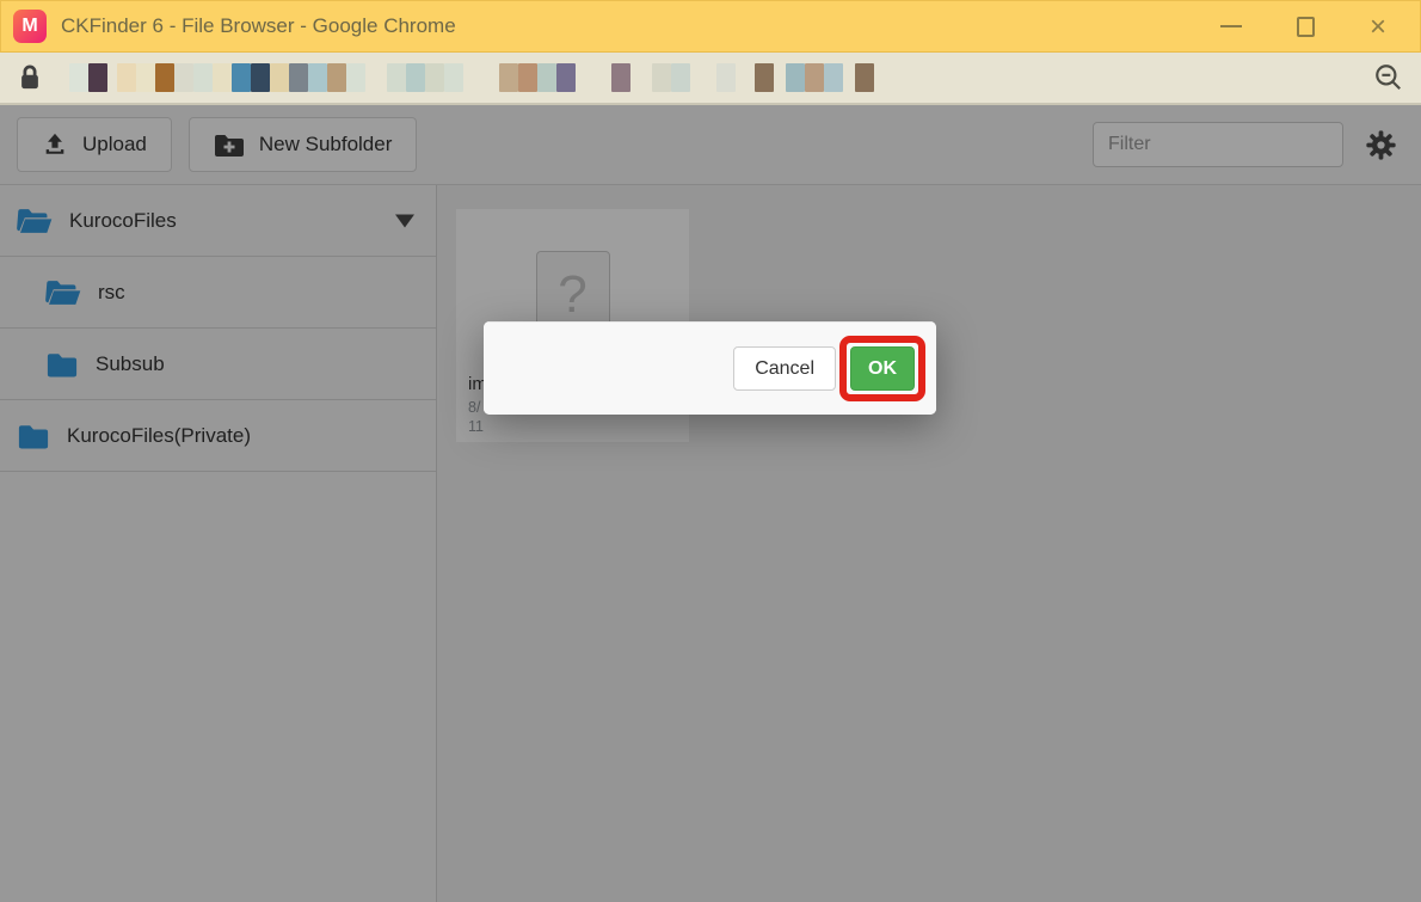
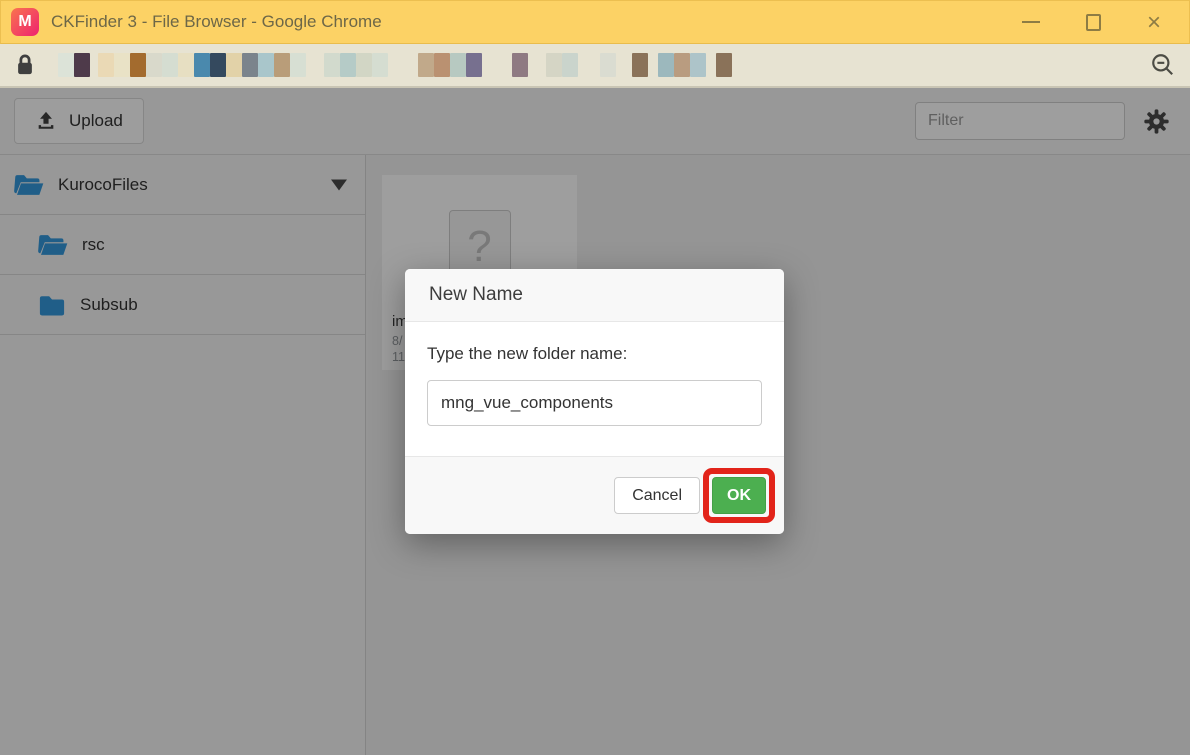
  M
- CKFinder 6 - File Browser - Google Chrome
+ CKFinder 3 - File Browser - Google Chrome
  ×
  Upload
- New Subfolder
  Filter
  KurocoFiles
  rsc
  Subsub
- KurocoFiles(Private)
  ?
  im
  8/
  11
+ New Name
+ Type the new folder name:
+ mng_vue_components
  Cancel
  OK
